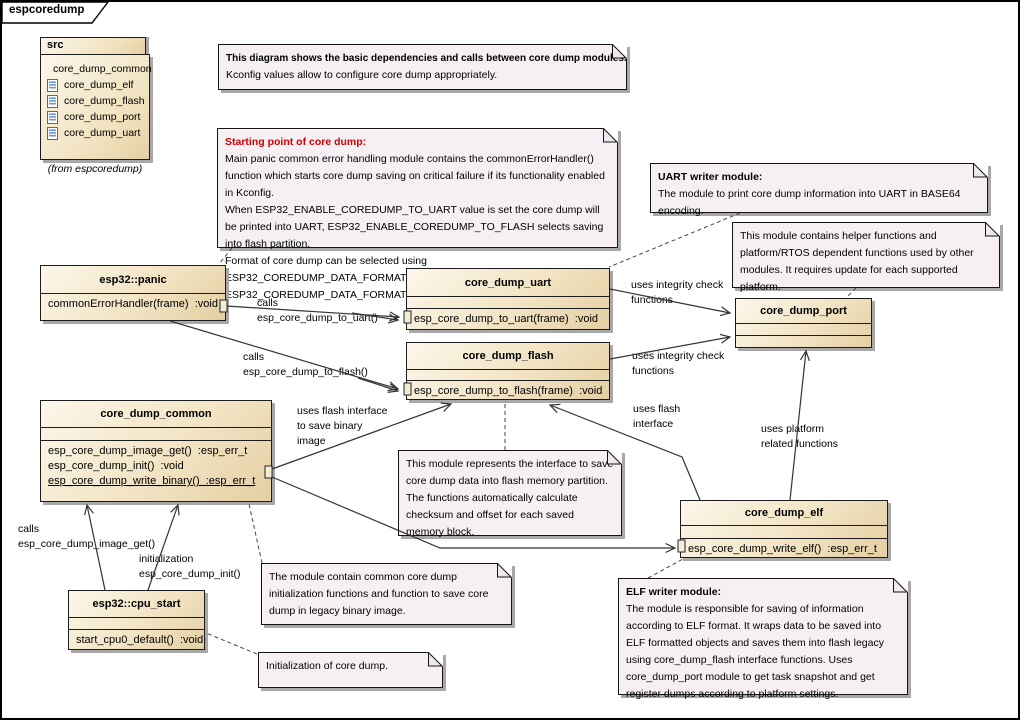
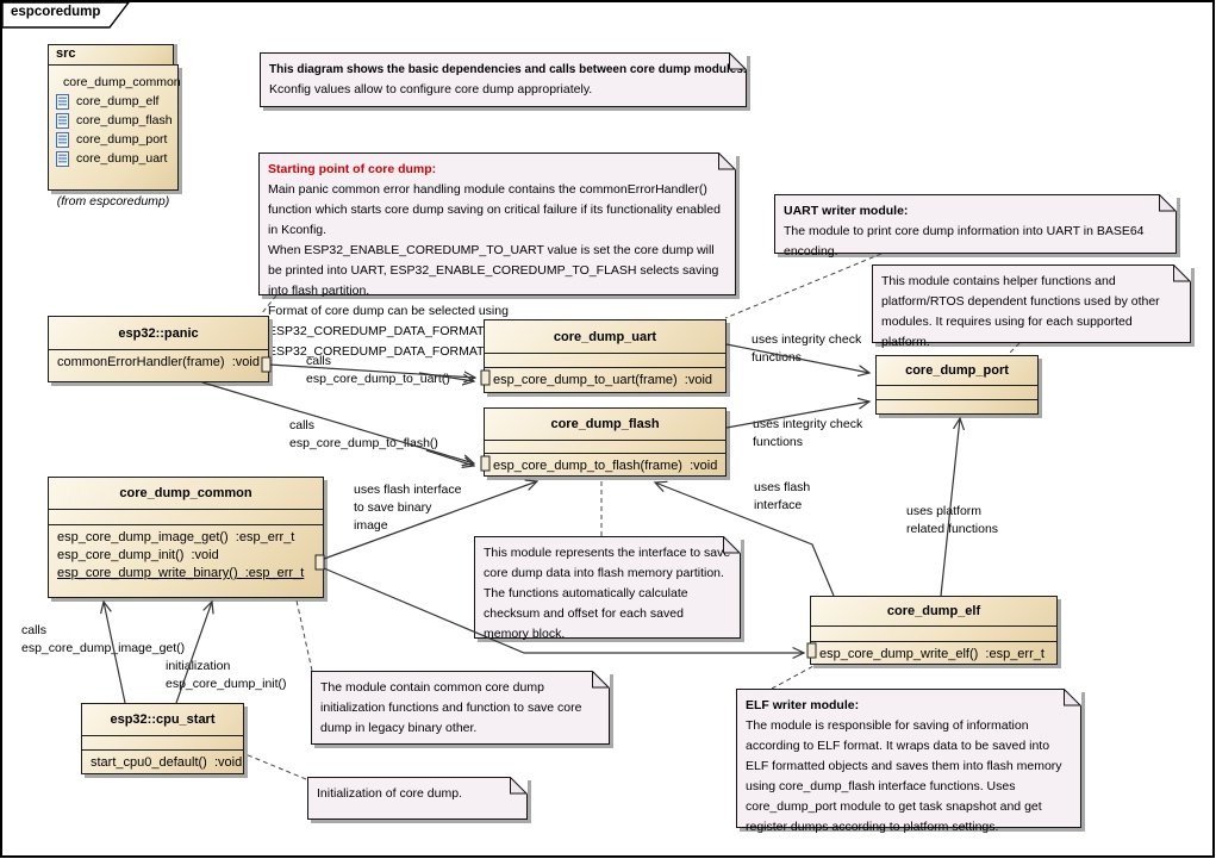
  espcoredump
  src
  core_dump_common
  core_dump_elf
  core_dump_flash
  core_dump_port
  core_dump_uart
  (from espcoredump)
  This diagram shows the basic dependencies and calls between core dump modul
  Kconfig values allow to configure core dump appropriately.
  Starting point of core dump:
  Main panic common error handling module contains the commonErrorHandler() function which starts core dump saving on critical failure if its functionality enabled in Kconfig.
  When ESP32_ENABLE_COREDUMP_TO_UART value is set the core dump will be printed into UART, ESP32_ENABLE_COREDUMP_TO_FLASH selects saving into flash partition.
  Format of core dump can be selected using ESP32_COREDUMP_DATA_FORMAT ESP32_COREDUMP_DATA_FORMAT
  UART writer module:
  The module to print core dump information into UART in BASE64 encoding.
- This module contains helper functions and platform/RTOS dependent functions used by other modules. It requires update for each supported platform.
+ This module contains helper functions and platform/RTOS dependent functions used by other modules. It requires using for each supported platform.
  This module represents the interface to sav core dump data into flash memory partition. The functions automatically calculate checksum and offset for each saved memory block.
- The module contain common core dump initialization functions and function to save core dump in legacy binary image.
+ The module contain common core dump initialization functions and function to save core dump in legacy binary other.
  Initialization of core dump.
  ELF writer module:
- The module is responsible for saving of information according to ELF format. It wraps data to be saved into ELF formatted objects and saves them into flash legacy using core_dump_flash interface functions. Uses core_dump_port module to get task snapshot and get register dumps according to platform settings.
+ The module is responsible for saving of information according to ELF format. It wraps data to be saved into ELF formatted objects and saves them into flash memory using core_dump_flash interface functions. Uses core_dump_port module to get task snapshot and get register dumps according to platform settings.
  esp32::panic
  commonErrorHandler(frame) :void
  core_dump_uart
  esp_core_dump_to_uart(frame) :void
  core_dump_flash
  esp_core_dump_to_flash(frame) :void
  core_dump_port
  core_dump_common
  esp_core_dump_image_get() :esp_err_t
  esp_core_dump_init() :void
  esp_core_dump_write_binary() :esp_err_t
  core_dump_elf
  esp_core_dump_write_elf() :esp_err_t
  esp32::cpu_start
  start_cpu0_default() :void
  calls
  esp_core_dump_to_uart()
  calls
  esp_core_dump_to_ash()
  uses integrity check
  functios
  uses integrity check
  functions
  uses flash interface
  to save binary
  image
  uses flash
  interface
  uses pltform
  related functions
  calls
  esp_core_dump_image_get()
  initialization
  esp_core_dump_init()
